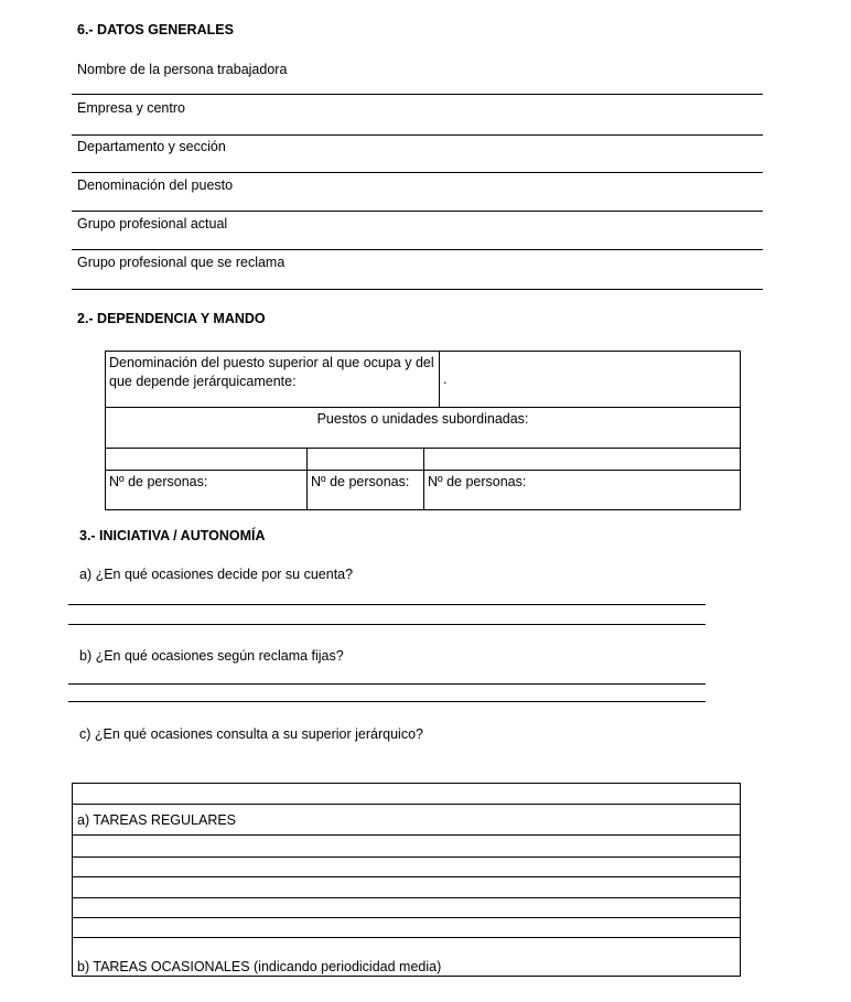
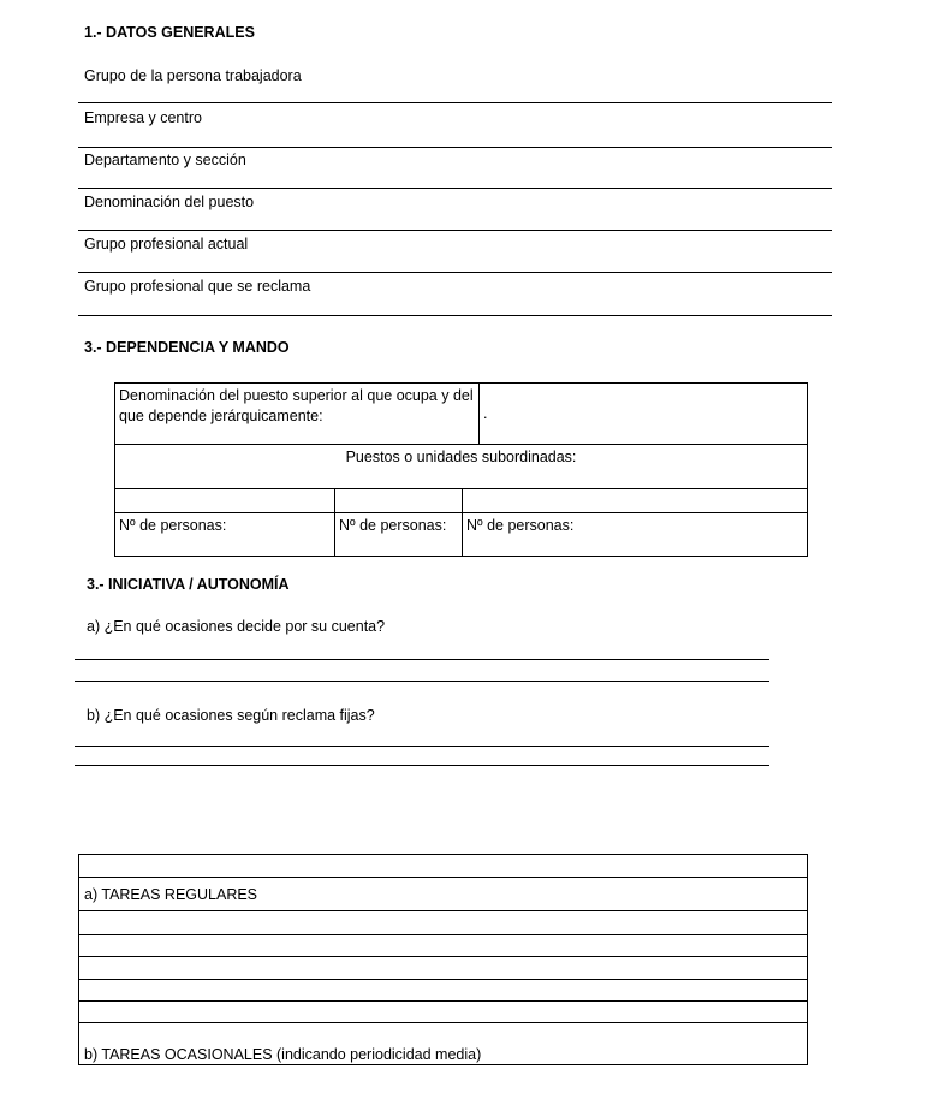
- 6.- DATOS GENERALES
+ 1.- DATOS GENERALES
- Nombre de la persona trabajadora
+ Grupo de la persona trabajadora
  Empresa y centro
  Departamento y sección
  Denominación del puesto
  Grupo profesional actual
  Grupo profesional que se reclama
- 2.- DEPENDENCIA Y MANDO
+ 3.- DEPENDENCIA Y MANDO
  Denominación del puesto superior al que ocupa y del que depende jerárquicamente:
  .
  Puestos o unidades subordinadas:
  Nº de personas:
  Nº de personas:
  Nº de personas:
  3.- INICIATIVA / AUTONOMÍA
  a) ¿En qué ocasiones decide por su cuenta?
  b) ¿En qué ocasiones según reclama fijas?
- c) ¿En qué ocasiones consulta a su superior jerárquico?
  a) TAREAS REGULARES
  b) TAREAS OCASIONALES (indicando periodicidad media)
